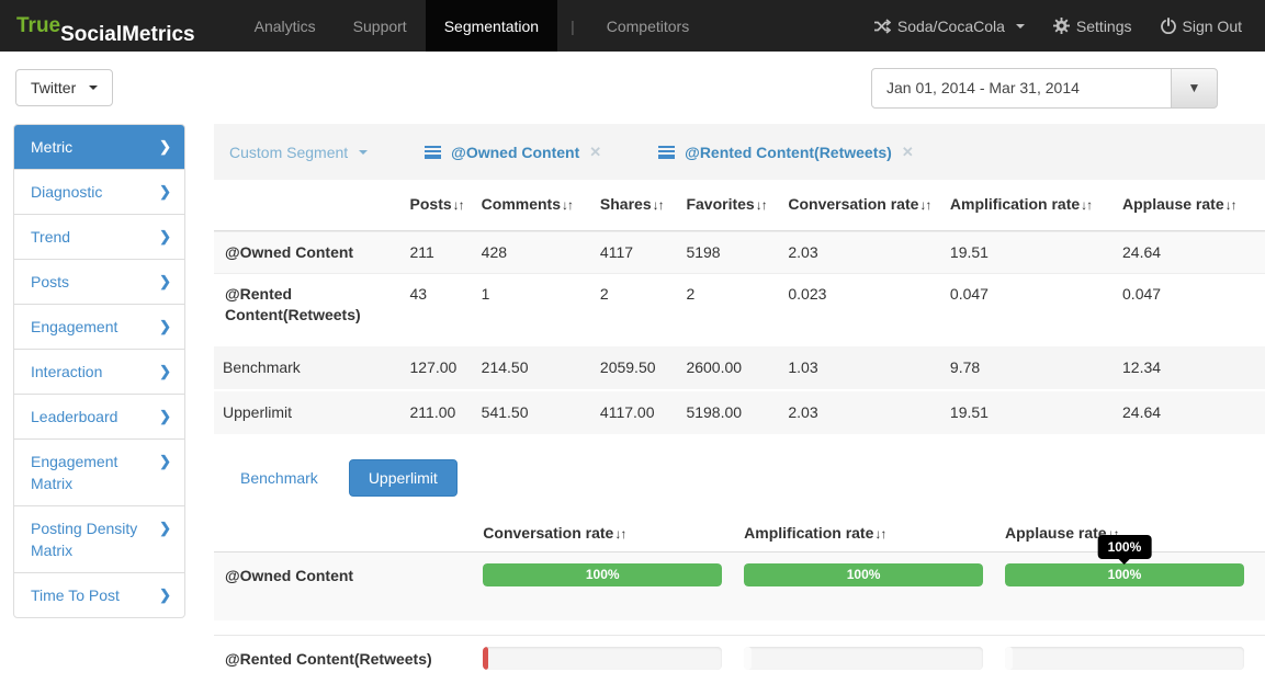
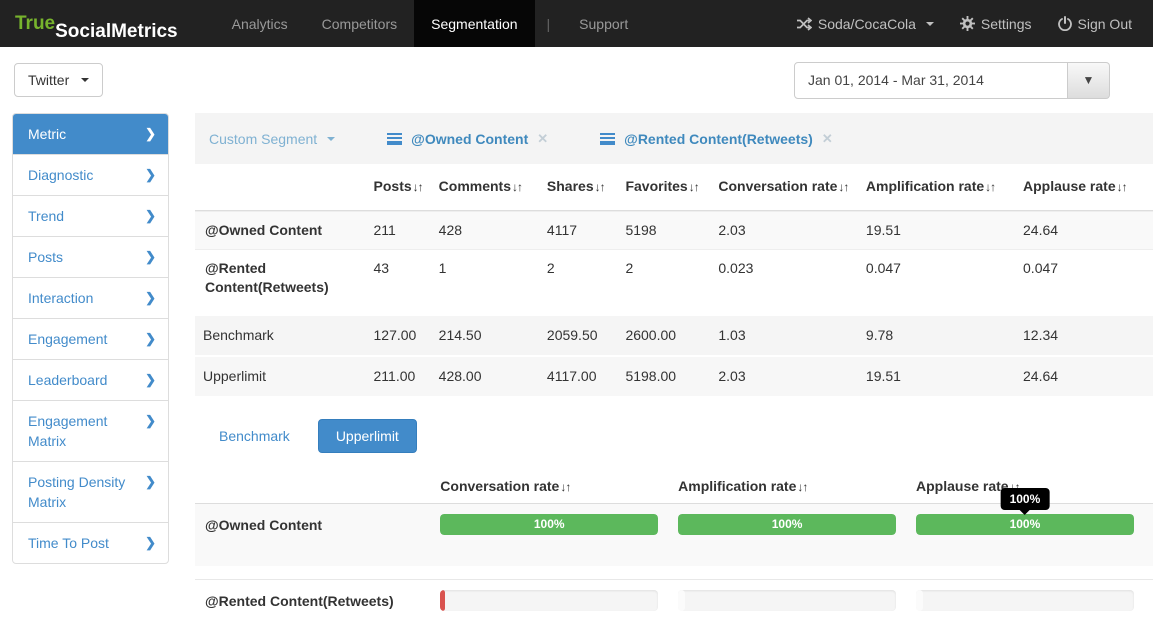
  True
  SocialMetrics
  Analytics
- Support
+ Competitors
  Segmentation
  |
- Competitors
+ Support
  Soda/CocaCola
  Settings
  Sign Out
  Twitter
  Jan 01, 2014 - Mar 31, 2014
  ▼
  Metric
  ❯
  Diagnostic
  ❯
  Trend
  ❯
  Posts
  ❯
- Engagement
+ Interaction
  ❯
- Interaction
+ Engagement
  ❯
  Leaderboard
  ❯
  Engagement Matrix
  ❯
  Posting Density Matrix
  ❯
  Time To Post
  ❯
  Custom Segment
  @Owned Content
  ✕
  @Rented Content(Retweets)
  ✕
  Posts↓↑
  Comments↓↑
  Shares↓↑
  Favorites↓↑
  Conversation rate↓↑
  Amplification rate↓↑
  Applause rate↓↑
  @Owned Content
  211
  428
  4117
  5198
  2.03
  19.51
  24.64
  @Rented Content(Retweets)
  43
  1
  2
  2
  0.023
  0.047
  0.047
  Benchmark
  127.00
  214.50
  2059.50
  2600.00
  1.03
  9.78
  12.34
  Upperlimit
  211.00
- 541.50
+ 428.00
  4117.00
  5198.00
  2.03
  19.51
  24.64
  Benchmark
  Upperlimit
  Conversation rate↓↑
  Amplification rate↓↑
  Applause rate↓↑
  @Owned Content
  100%
  100%
  100%
  100%
  @Rented Content(Retweets)
